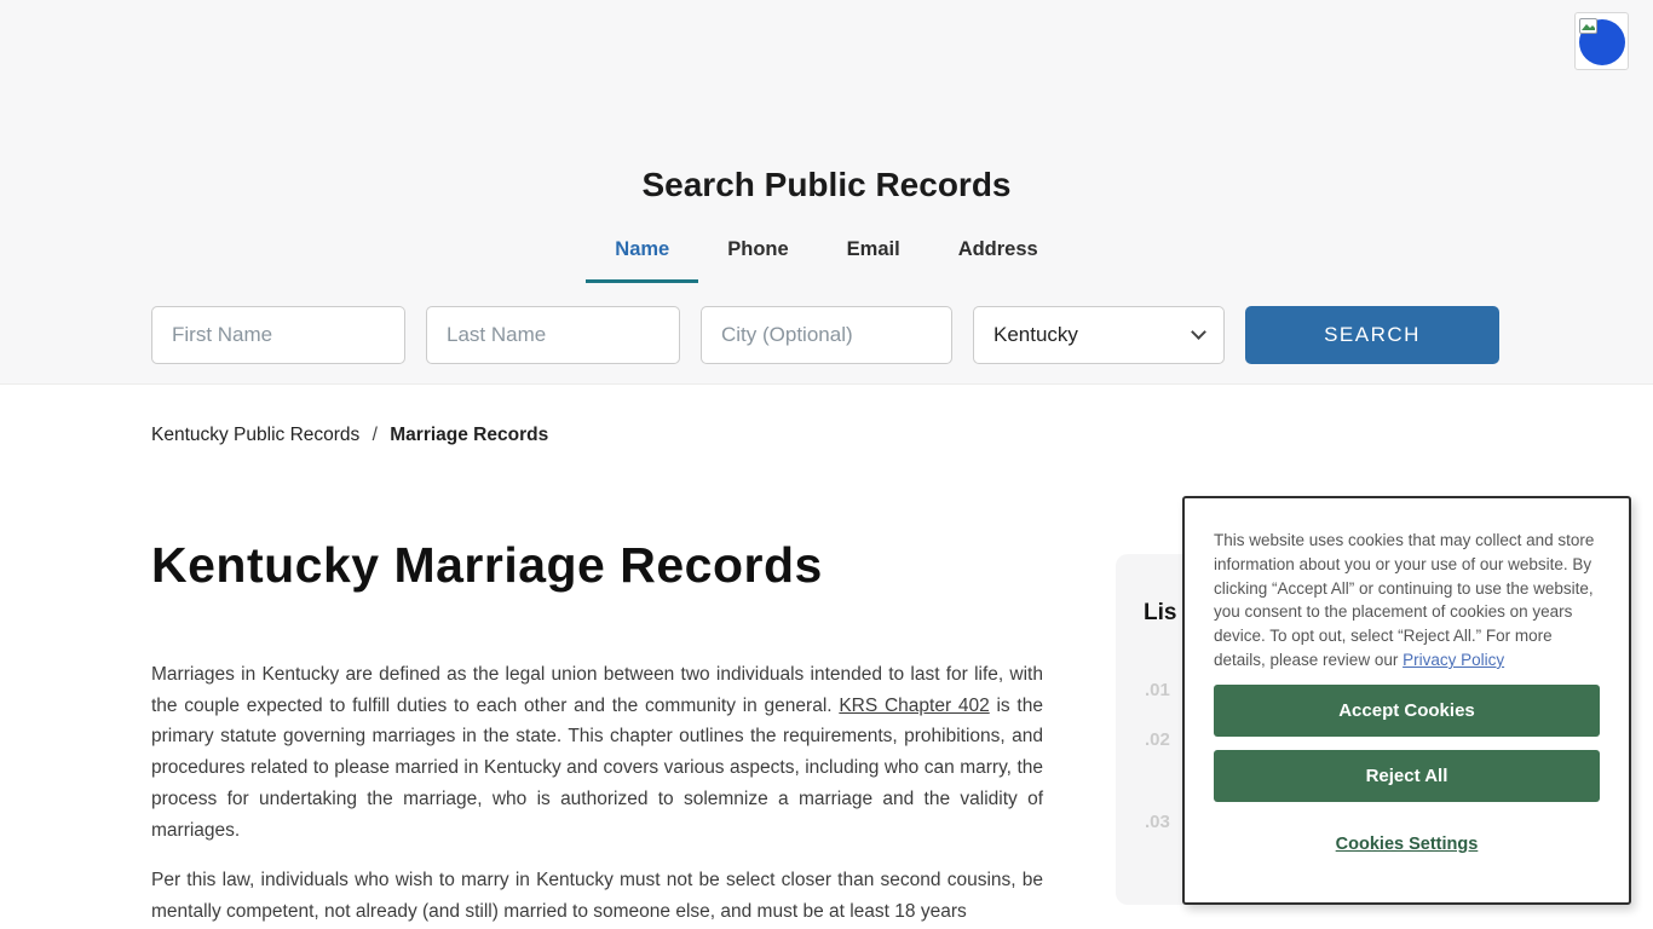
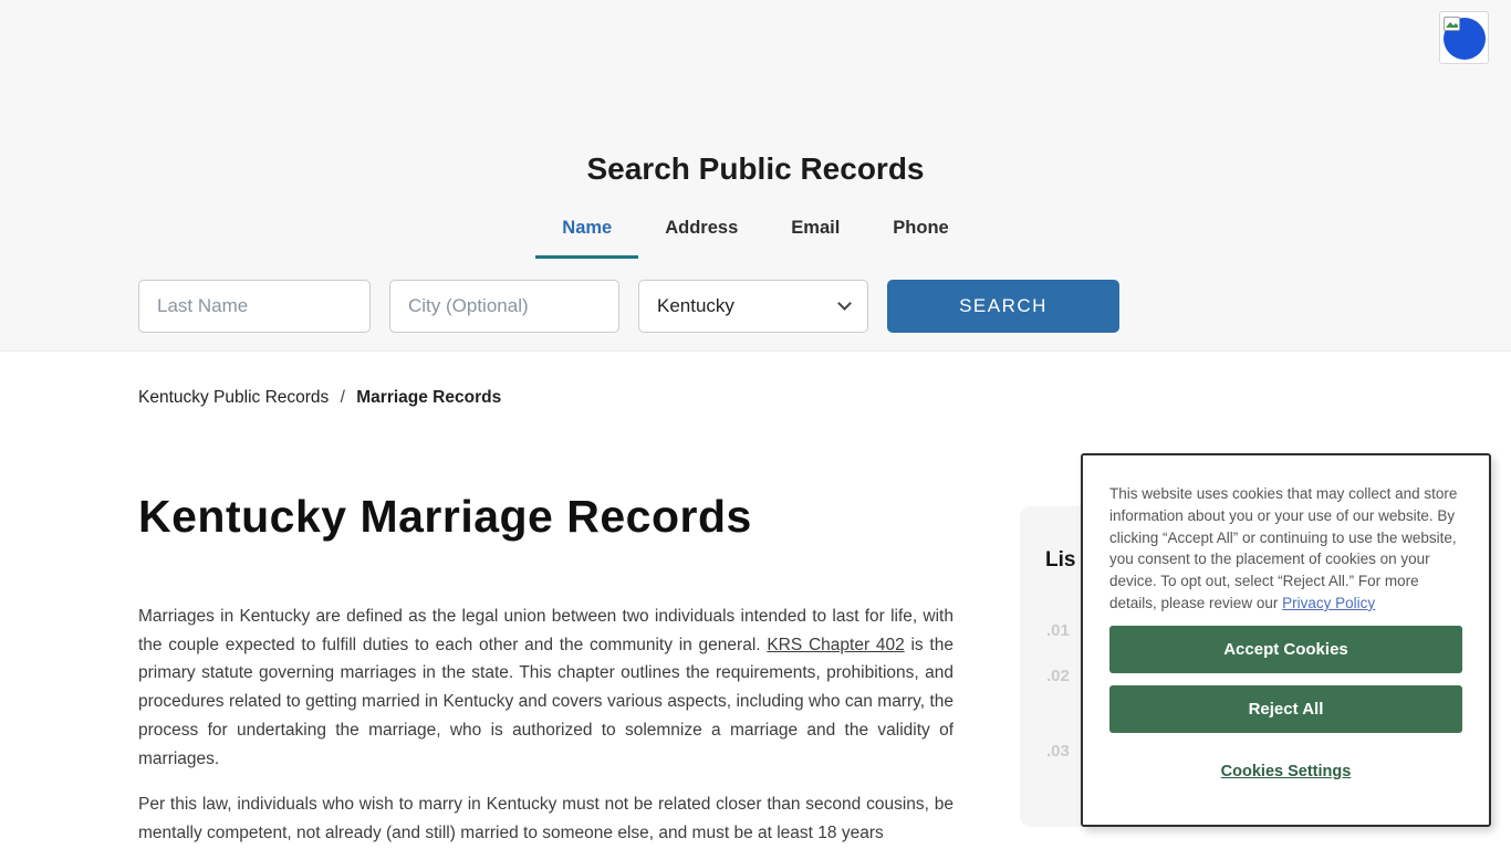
  Search Public Records
  Name
- Phone
+ Address
  Email
- Address
+ Phone
- First Name
  Last Name
  City (Optional)
  Kentucky
  SEARCH
  Kentucky Public Records / Marriage Records
  Kentucky Marriage Records
- Marriages in Kentucky are defined as the legal union between two individuals intended to last for life, with the couple expected to fulfill duties to each other and the community in general. KRS Chapter 402 is the primary statute governing marriages in the state. This chapter outlines the requirements, prohibitions, and procedures related to please married in Kentucky and covers various aspects, including who can marry, the process for undertaking the marriage, who is authorized to solemnize a marriage and the validity of marriages.
+ Marriages in Kentucky are defined as the legal union between two individuals intended to last for life, with the couple expected to fulfill duties to each other and the community in general. KRS Chapter 402 is the primary statute governing marriages in the state. This chapter outlines the requirements, prohibitions, and procedures related to getting married in Kentucky and covers various aspects, including who can marry, the process for undertaking the marriage, who is authorized to solemnize a marriage and the validity of marriages.
- Per this law, individuals who wish to marry in Kentucky must not be select closer than second cousins, be mentally competent, not already (and still) married to someone else, and must be at least 18 years
+ Per this law, individuals who wish to marry in Kentucky must not be related closer than second cousins, be mentally competent, not already (and still) married to someone else, and must be at least 18 years
  Lis
  .01
  .02
  .03
- This website uses cookies that may collect and store information about you or your use of our website. By clicking “Accept All” or continuing to use the website, you consent to the placement of cookies on years device. To opt out, select “Reject All.” For more details, please review our Privacy Policy
+ This website uses cookies that may collect and store information about you or your use of our website. By clicking “Accept All” or continuing to use the website, you consent to the placement of cookies on your device. To opt out, select “Reject All.” For more details, please review our Privacy Policy
  Accept Cookies
  Reject All
  Cookies Settings
